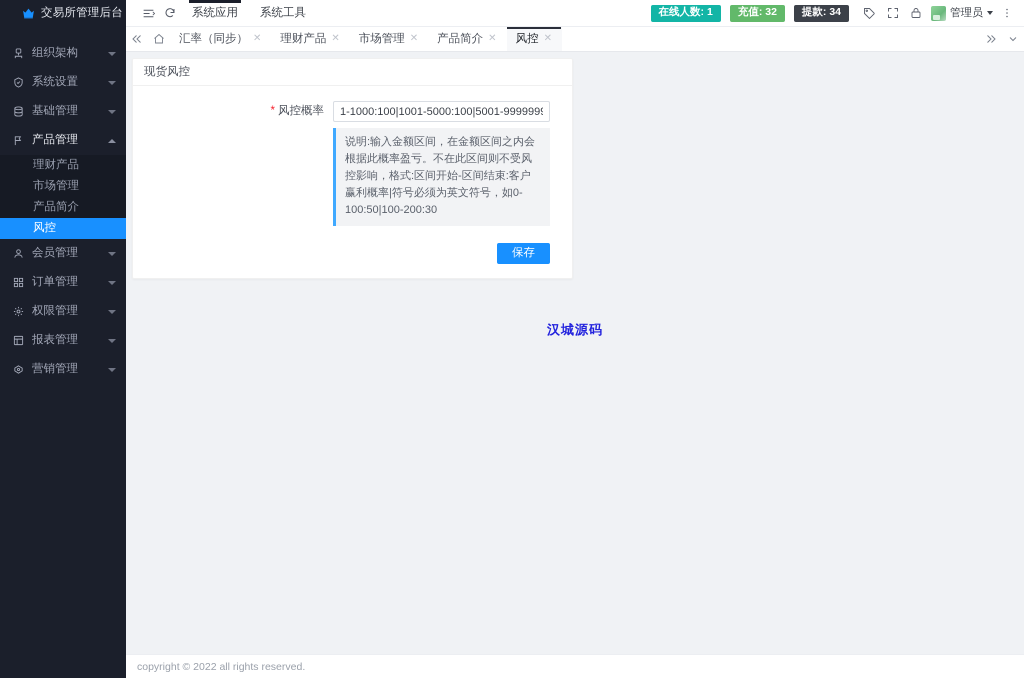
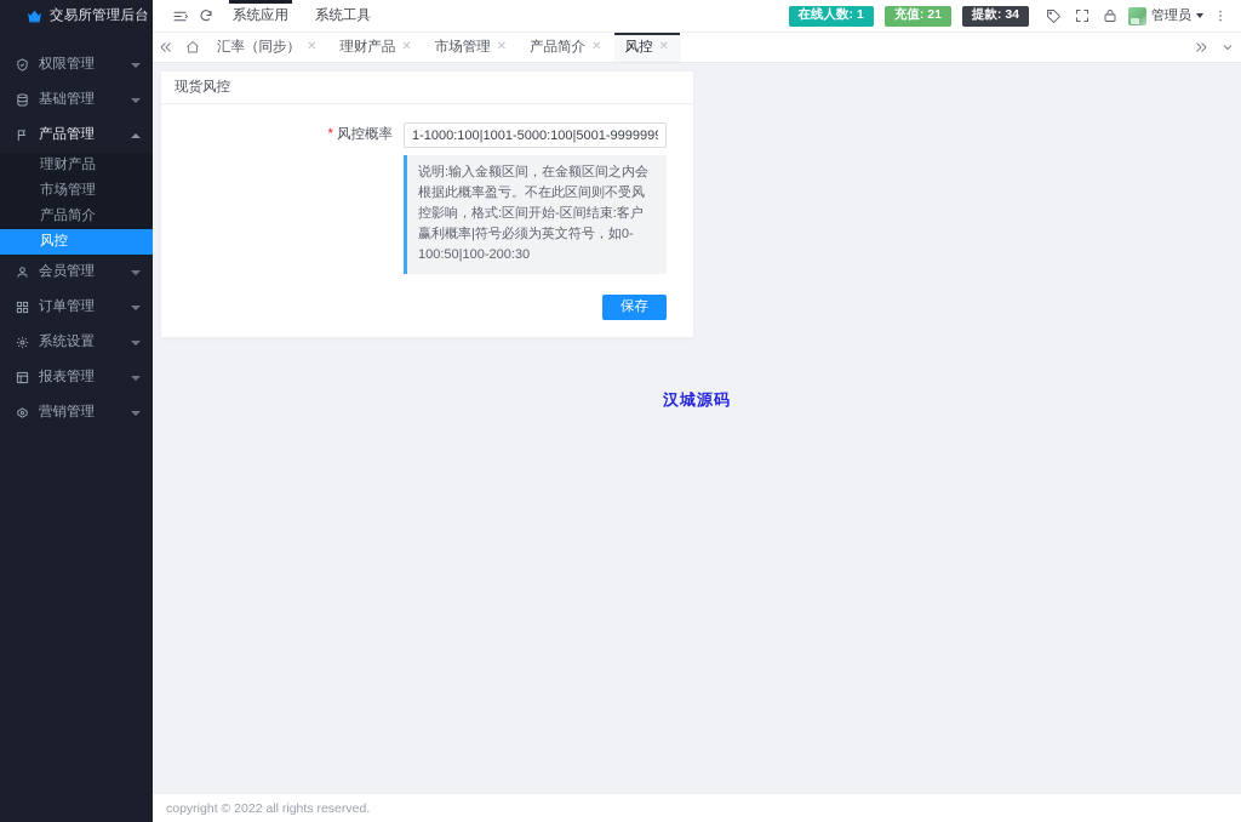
  交易所管理后台
- 组织架构
- 系统设置
+ 权限管理
  基础管理
  产品管理
  理财产品
  市场管理
  产品简介
  风控
  会员管理
  订单管理
- 权限管理
+ 系统设置
  报表管理
  营销管理
  系统应用
  系统工具
  在线人数: 1
- 充值: 32
+ 充值: 21
  提款: 34
  管理员
  汇率（同步）
  ✕
  理财产品
  ✕
  市场管理
  ✕
  产品简介
  ✕
  风控
  ✕
  现货风控
  * 风控概率
  1-1000:100|1001-5000:100|5001-999999
  说明:输入金额区间，在金额区间之内会根据此概率盈亏。不在此区间则不受风控影响，格式:区间开始-区间结束:客户赢利概率|符号必须为英文符号，如0-100:50|100-200:30
  保存
  汉城源码
  copyright © 2022 all rights reserved.
